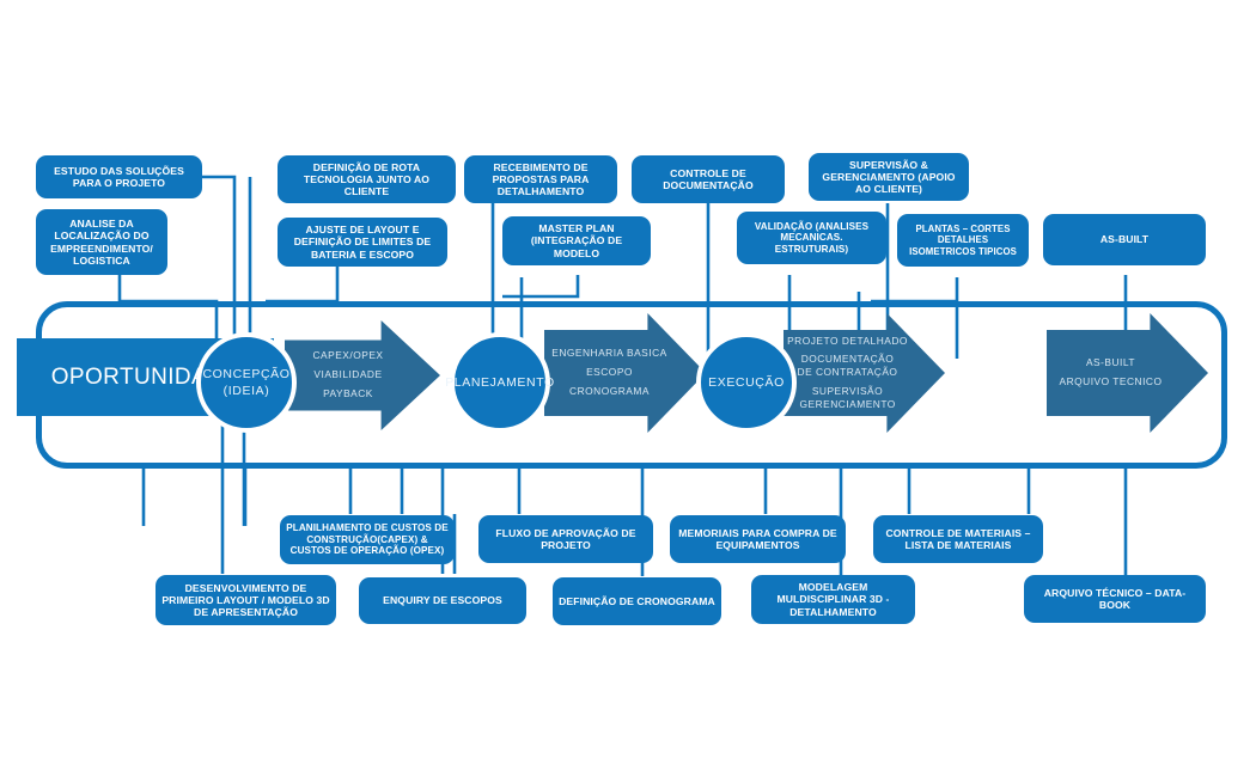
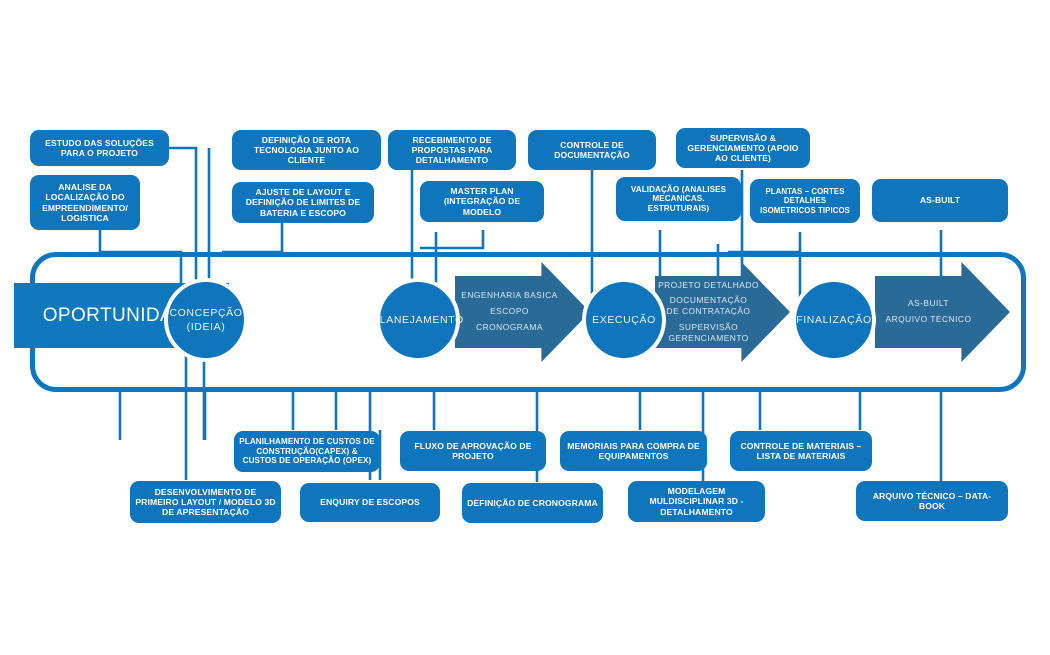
  ESTUDO DAS SOLUÇÕES PARA O PROJETO
  ANALISE DA LOCALIZAÇÃO DO EMPREENDIMENTO/ LOGISTICA
  DEFINIÇÃO DE ROTA TECNOLOGIA JUNTO AO CLIENTE
  AJUSTE DE LAYOUT E DEFINIÇÃO DE LIMITES DE BATERIA E ESCOPO
  RECEBIMENTO DE PROPOSTAS PARA DETALHAMENTO
  MASTER PLAN (INTEGRAÇÃO DE MODELO
  CONTROLE DE DOCUMENTAÇÃO
  VALIDAÇÃO (ANALISES MECANICAS. ESTRUTURAIS)
  SUPERVISÃO & GERENCIAMENTO (APOIO AO CLIENTE)
  PLANTAS – CORTES DETALHES ISOMETRICOS TIPICOS
  AS-BUILT
  OPORTUNID
- CAPEX/OPEX
- VIABILIDADE
- PAYBACK
  ENGENHARIA BASICA
  ESCOPO
  CRONOGRAMA
  PROJETO DETALHADO
  DOCUMENTAÇÃO DE CONTRATAÇÃO
  SUPERVISÃO GERENCIAMENTO
  AS-BUILT
  ARQUIVO TECNICO
  CONCEPÇÃO
  (IDEIA)
  PLANEJAMENTO
  EXECUÇÃO
+ FINALIZAÇÃO
  DESENVOLVIMENTO DE PRIMEIRO LAYOUT / MODELO 3D DE APRESENTAÇÃO
  PLANILHAMENTO DE CUSTOS DE CONSTRUÇÃO(CAPEX) & CUSTOS DE OPERAÇÃO (OPEX)
  ENQUIRY DE ESCOPOS
  FLUXO DE APROVAÇÃO DE PROJETO
  DEFINIÇÃO DE CRONOGRAMA
  MEMORIAIS PARA COMPRA DE EQUIPAMENTOS
  MODELAGEM MULDISCIPLINAR 3D - DETALHAMENTO
  CONTROLE DE MATERIAIS – LISTA DE MATERIAIS
  ARQUIVO TÉCNICO – DATA-BOOK
